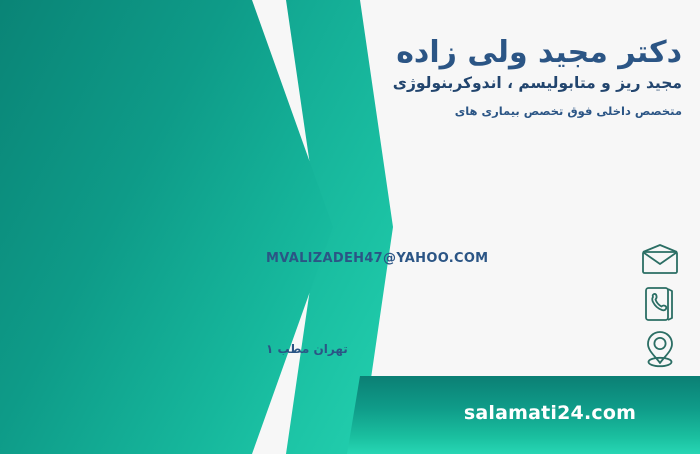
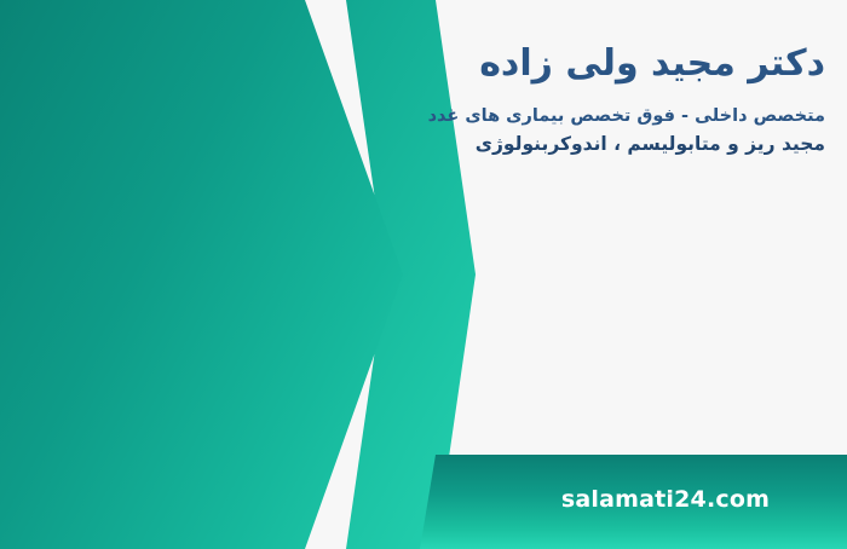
  دکتر مجید ولی زاده
+ متخصص داخلی - فوق تخصص بیماری های غدد
  مجید ریز و متابولیسم ، اندوکربنولوژی
- متخصص داخلی فوق تخصص بیماری های
- MVALIZADEH47@YAHOO.COM
- تهران مطب ۱
  salamati24.com
